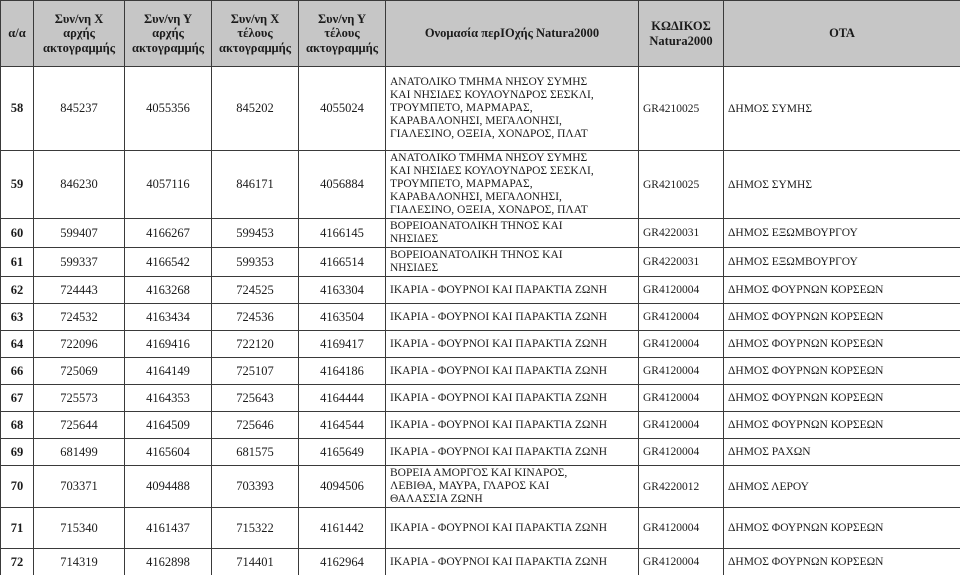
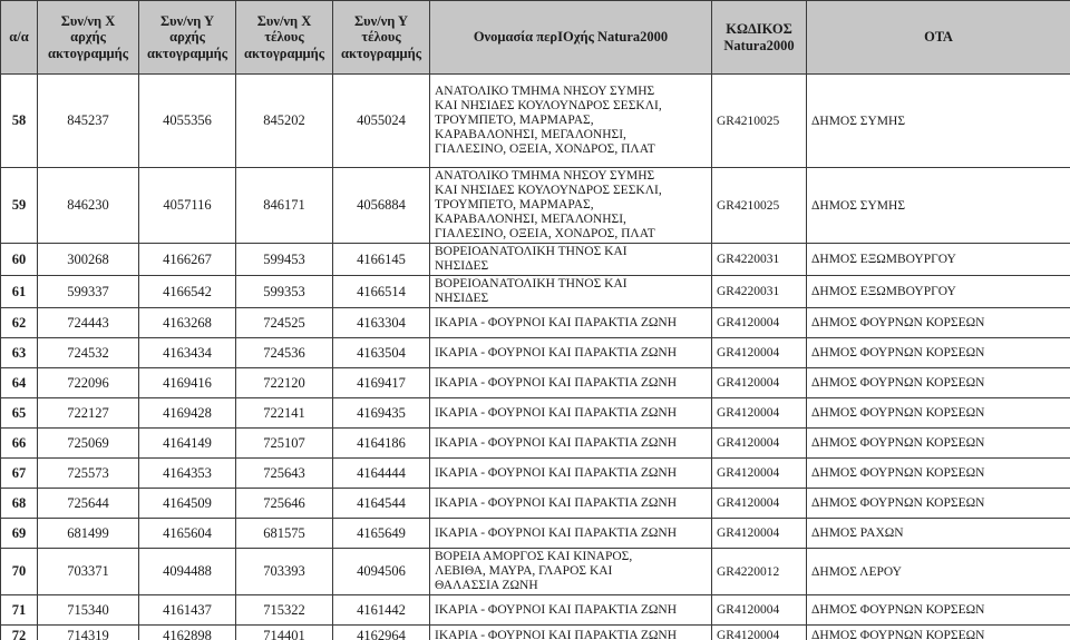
  α/α	Συν/νη Χ αρχής ακτογραμμής	Συν/νη Υ αρχής ακτογραμμής	Συν/νη Χ τέλους ακτογραμμής	Συν/νη Υ τέλους ακτογραμμής	Ονομασία περΙΟχής Natura2000	ΚΩΔΙΚΟΣ Natura2000	ΟΤΑ
  58	845237	4055356	845202	4055024	ΑΝΑΤΟΛΙΚΟ ΤΜΗΜΑ ΝΗΣΟΥ ΣΥΜΗΣ ΚΑΙ ΝΗΣΙΔΕΣ ΚΟΥΛΟΥΝΔΡΟΣ ΣΕΣΚΛΙ, ΤΡΟΥΜΠΕΤΟ, ΜΑΡΜΑΡΑΣ, ΚΑΡΑΒΑΛΟΝΗΣΙ, ΜΕΓΑΛΟΝΗΣΙ, ΓΙΑΛΕΣΙΝΟ, ΟΞΕΙΑ, ΧΟΝΔΡΟΣ, ΠΛΑΤ	GR4210025	ΔΗΜΟΣ ΣΥΜΗΣ
  59	846230	4057116	846171	4056884	ΑΝΑΤΟΛΙΚΟ ΤΜΗΜΑ ΝΗΣΟΥ ΣΥΜΗΣ ΚΑΙ ΝΗΣΙΔΕΣ ΚΟΥΛΟΥΝΔΡΟΣ ΣΕΣΚΛΙ, ΤΡΟΥΜΠΕΤΟ, ΜΑΡΜΑΡΑΣ, ΚΑΡΑΒΑΛΟΝΗΣΙ, ΜΕΓΑΛΟΝΗΣΙ, ΓΙΑΛΕΣΙΝΟ, ΟΞΕΙΑ, ΧΟΝΔΡΟΣ, ΠΛΑΤ	GR4210025	ΔΗΜΟΣ ΣΥΜΗΣ
- 60	599407	4166267	599453	4166145	ΒΟΡΕΙΟΑΝΑΤΟΛΙΚΗ ΤΗΝΟΣ ΚΑΙ ΝΗΣΙΔΕΣ	GR4220031	ΔΗΜΟΣ ΕΞΩΜΒΟΥΡΓΟΥ
+ 60	300268	4166267	599453	4166145	ΒΟΡΕΙΟΑΝΑΤΟΛΙΚΗ ΤΗΝΟΣ ΚΑΙ ΝΗΣΙΔΕΣ	GR4220031	ΔΗΜΟΣ ΕΞΩΜΒΟΥΡΓΟΥ
  61	599337	4166542	599353	4166514	ΒΟΡΕΙΟΑΝΑΤΟΛΙΚΗ ΤΗΝΟΣ ΚΑΙ ΝΗΣΙΔΕΣ	GR4220031	ΔΗΜΟΣ ΕΞΩΜΒΟΥΡΓΟΥ
  62	724443	4163268	724525	4163304	ΙΚΑΡΙΑ - ΦΟΥΡΝΟΙ ΚΑΙ ΠΑΡΑΚΤΙΑ ΖΩΝΗ	GR4120004	ΔΗΜΟΣ ΦΟΥΡΝΩΝ ΚΟΡΣΕΩΝ
  63	724532	4163434	724536	4163504	ΙΚΑΡΙΑ - ΦΟΥΡΝΟΙ ΚΑΙ ΠΑΡΑΚΤΙΑ ΖΩΝΗ	GR4120004	ΔΗΜΟΣ ΦΟΥΡΝΩΝ ΚΟΡΣΕΩΝ
  64	722096	4169416	722120	4169417	ΙΚΑΡΙΑ - ΦΟΥΡΝΟΙ ΚΑΙ ΠΑΡΑΚΤΙΑ ΖΩΝΗ	GR4120004	ΔΗΜΟΣ ΦΟΥΡΝΩΝ ΚΟΡΣΕΩΝ
+ 65	722127	4169428	722141	4169435	ΙΚΑΡΙΑ - ΦΟΥΡΝΟΙ ΚΑΙ ΠΑΡΑΚΤΙΑ ΖΩΝΗ	GR4120004	ΔΗΜΟΣ ΦΟΥΡΝΩΝ ΚΟΡΣΕΩΝ
  66	725069	4164149	725107	4164186	ΙΚΑΡΙΑ - ΦΟΥΡΝΟΙ ΚΑΙ ΠΑΡΑΚΤΙΑ ΖΩΝΗ	GR4120004	ΔΗΜΟΣ ΦΟΥΡΝΩΝ ΚΟΡΣΕΩΝ
  67	725573	4164353	725643	4164444	ΙΚΑΡΙΑ - ΦΟΥΡΝΟΙ ΚΑΙ ΠΑΡΑΚΤΙΑ ΖΩΝΗ	GR4120004	ΔΗΜΟΣ ΦΟΥΡΝΩΝ ΚΟΡΣΕΩΝ
  68	725644	4164509	725646	4164544	ΙΚΑΡΙΑ - ΦΟΥΡΝΟΙ ΚΑΙ ΠΑΡΑΚΤΙΑ ΖΩΝΗ	GR4120004	ΔΗΜΟΣ ΦΟΥΡΝΩΝ ΚΟΡΣΕΩΝ
  69	681499	4165604	681575	4165649	ΙΚΑΡΙΑ - ΦΟΥΡΝΟΙ ΚΑΙ ΠΑΡΑΚΤΙΑ ΖΩΝΗ	GR4120004	ΔΗΜΟΣ ΡΑΧΩΝ
  70	703371	4094488	703393	4094506	ΒΟΡΕΙΑ ΑΜΟΡΓΟΣ ΚΑΙ ΚΙΝΑΡΟΣ, ΛΕΒΙΘΑ, ΜΑΥΡΑ, ΓΛΑΡΟΣ ΚΑΙ ΘΑΛΑΣΣΙΑ ΖΩΝΗ	GR4220012	ΔΗΜΟΣ ΛΕΡΟΥ
  71	715340	4161437	715322	4161442	ΙΚΑΡΙΑ - ΦΟΥΡΝΟΙ ΚΑΙ ΠΑΡΑΚΤΙΑ ΖΩΝΗ	GR4120004	ΔΗΜΟΣ ΦΟΥΡΝΩΝ ΚΟΡΣΕΩΝ
  72	714319	4162898	714401	4162964	ΙΚΑΡΙΑ - ΦΟΥΡΝΟΙ ΚΑΙ ΠΑΡΑΚΤΙΑ ΖΩΝΗ	GR4120004	ΔΗΜΟΣ ΦΟΥΡΝΩΝ ΚΟΡΣΕΩΝ
